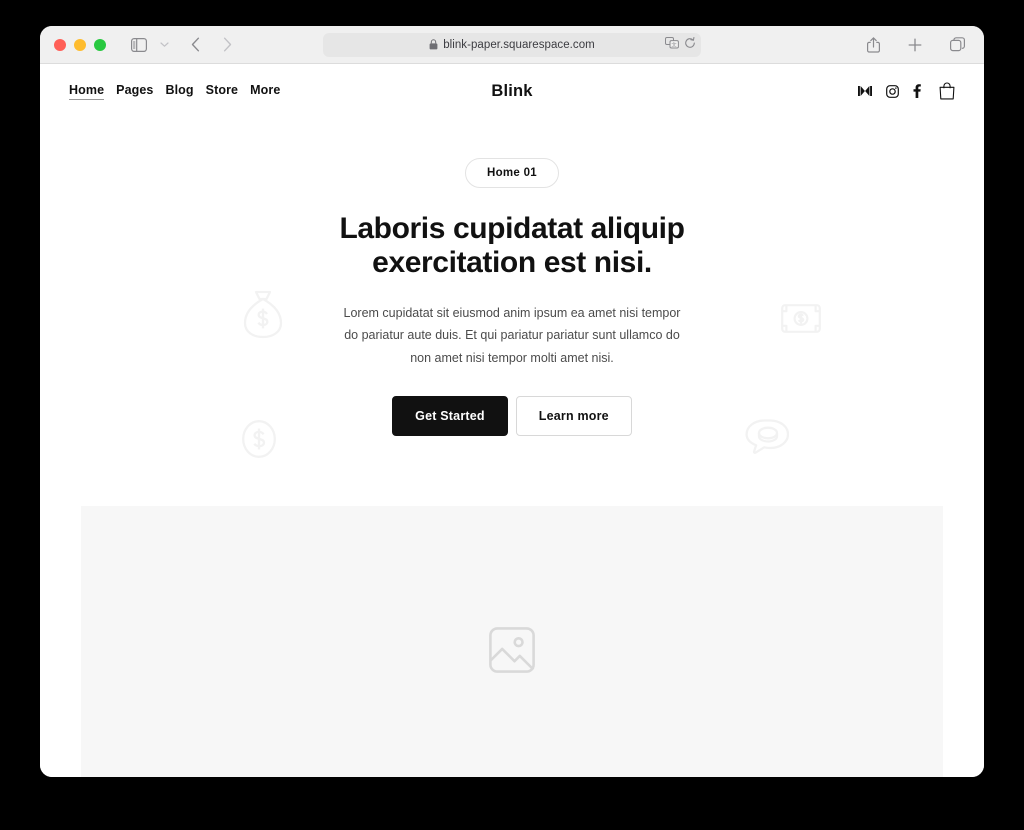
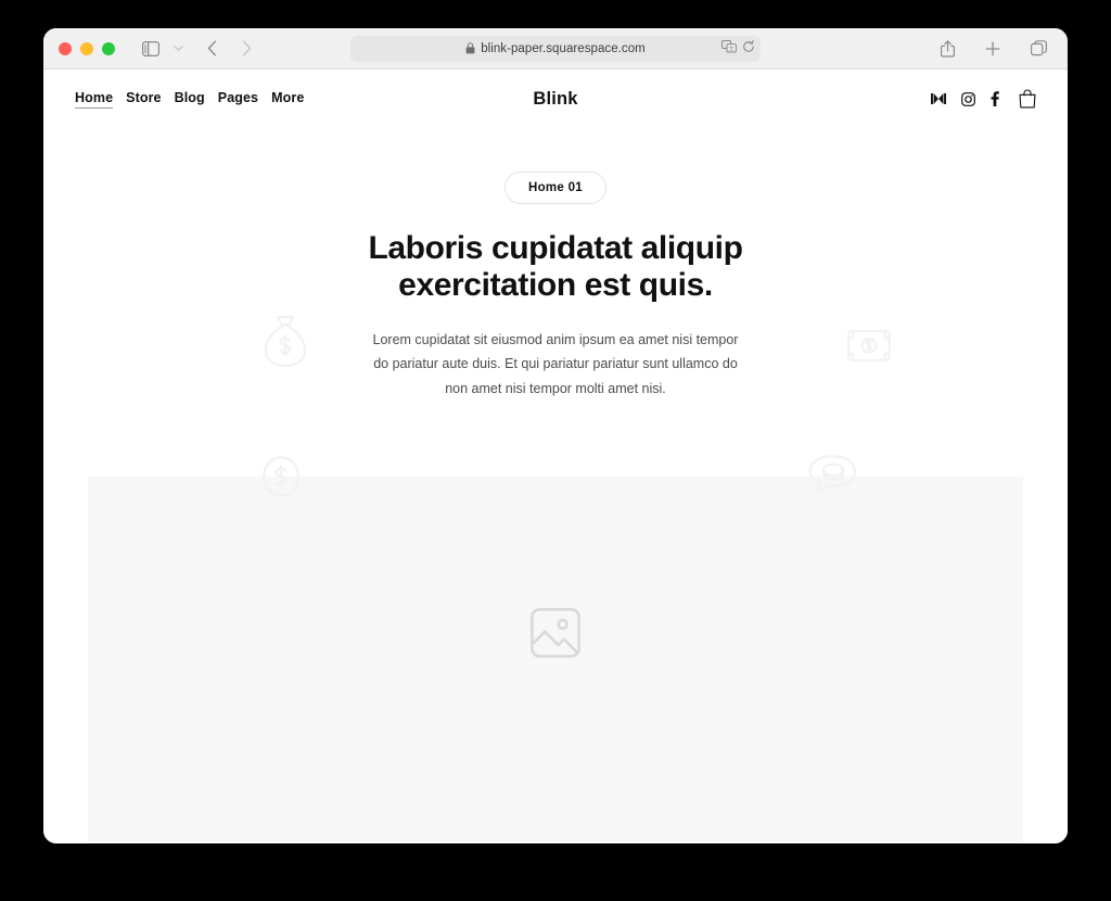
  blink-paper.squarespace.com
  Home
- Pages
+ Store
  Blog
- Store
+ Pages
  More
  Blink
  Home 01
- Laboris cupidatat aliquip exercitation est nisi.
+ Laboris cupidatat aliquip exercitation est quis.
  Lorem cupidatat sit eiusmod anim ipsum ea amet nisi tempor do pariatur aute duis. Et qui pariatur pariatur sunt ullamco do non amet nisi tempor molti amet nisi.
- Get Started
- Learn more
